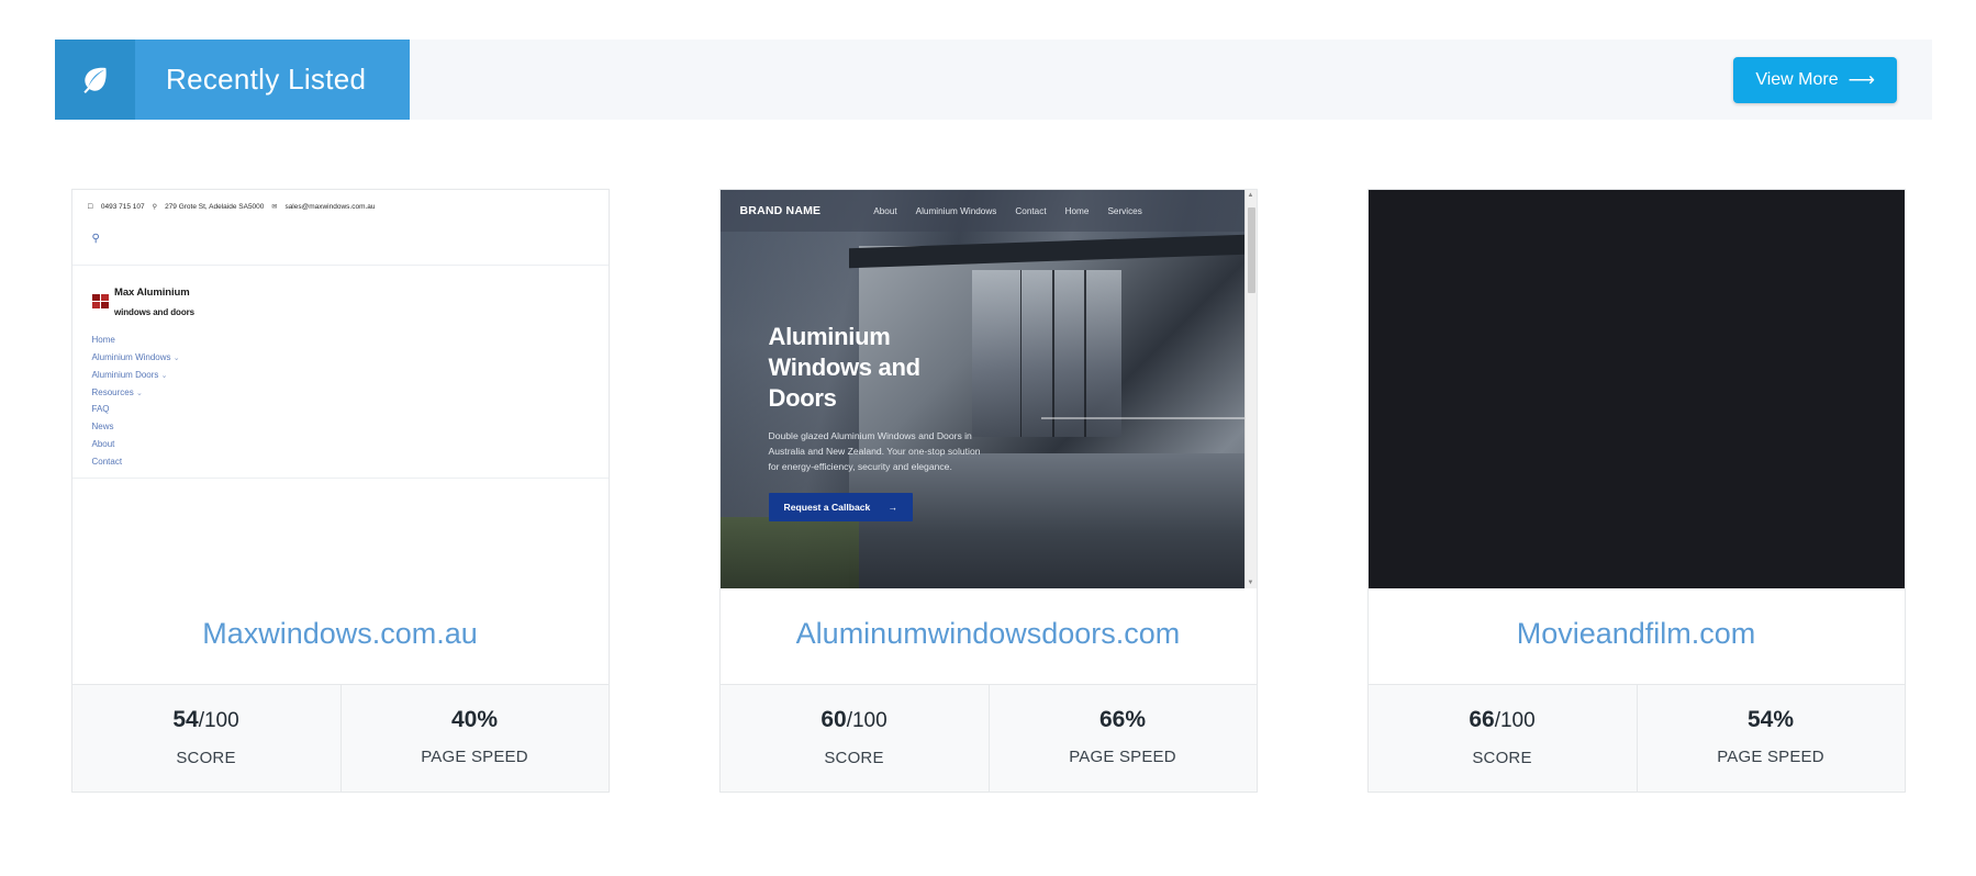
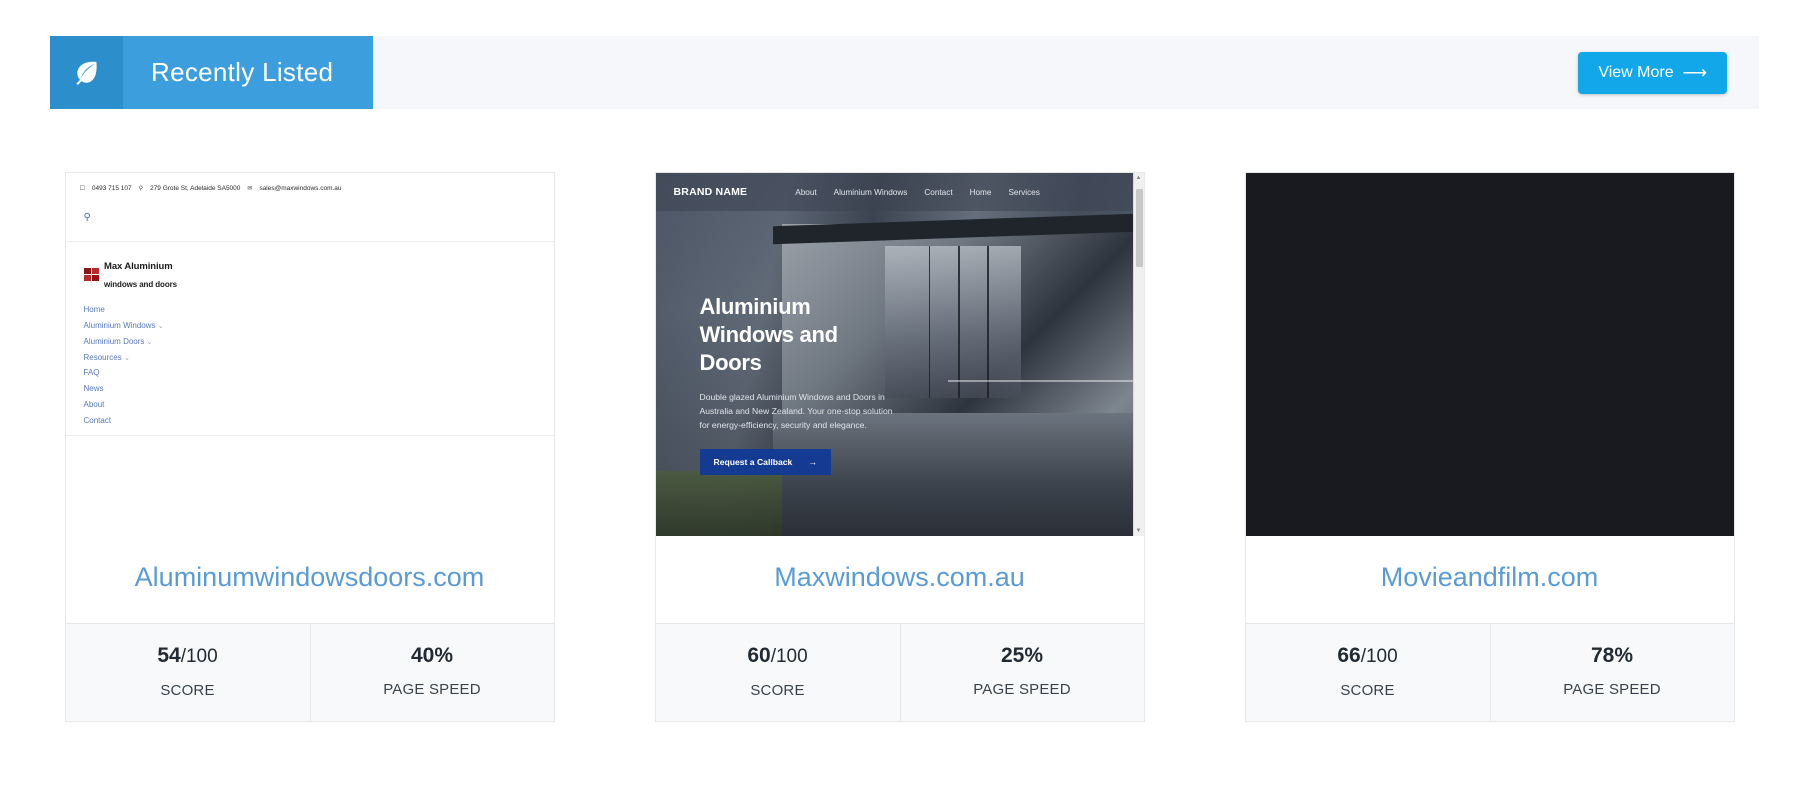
  Recently Listed
  View More
  ⟶
  ⚲
  Max Aluminium
  windows and doors
  Home
  Aluminium Windows
  Aluminium Doors
  Resources
  FAQ
  News
  About
  Contact
- Maxwindows.com.au
+ Aluminumwindowsdoors.com
  54/100
  SCORE
  40%
  PAGE SPEED
  BRAND NAME
  About
  Aluminium Windows
  Contact
  Home
  Services
  Aluminium Windows and Doors
  Double glazed Aluminium Windows and Doors in Australia and New Zealand. Your one-stop solution for energy-efficiency, security and elegance.
  Request a Callback
  →
- Aluminumwindowsdoors.com
+ Maxwindows.com.au
  60/100
  SCORE
- 66%
+ 25%
  PAGE SPEED
  Movieandfilm.com
  66/100
  SCORE
- 54%
+ 78%
  PAGE SPEED
